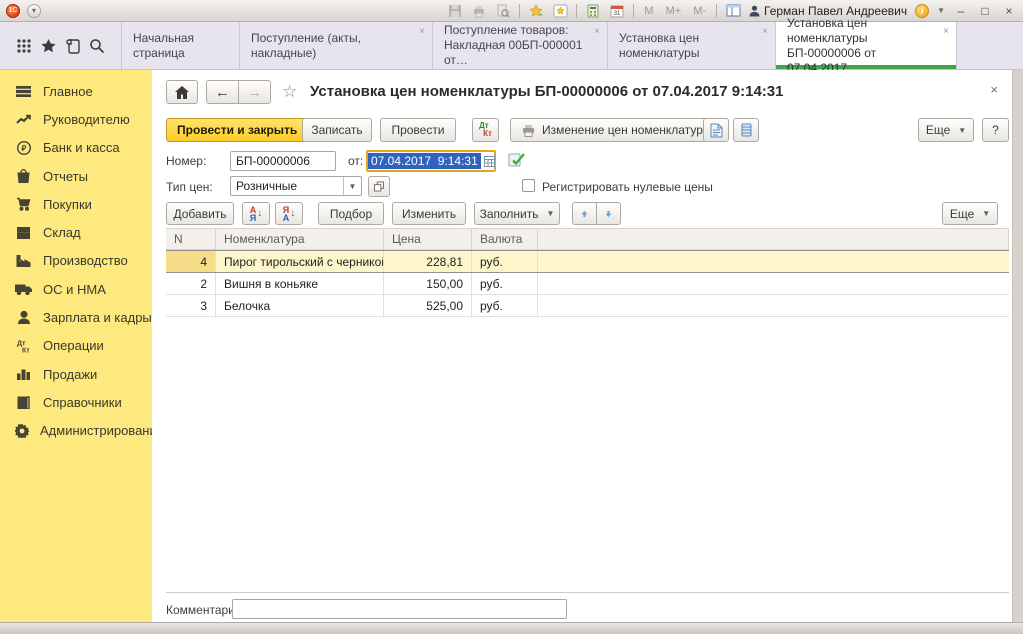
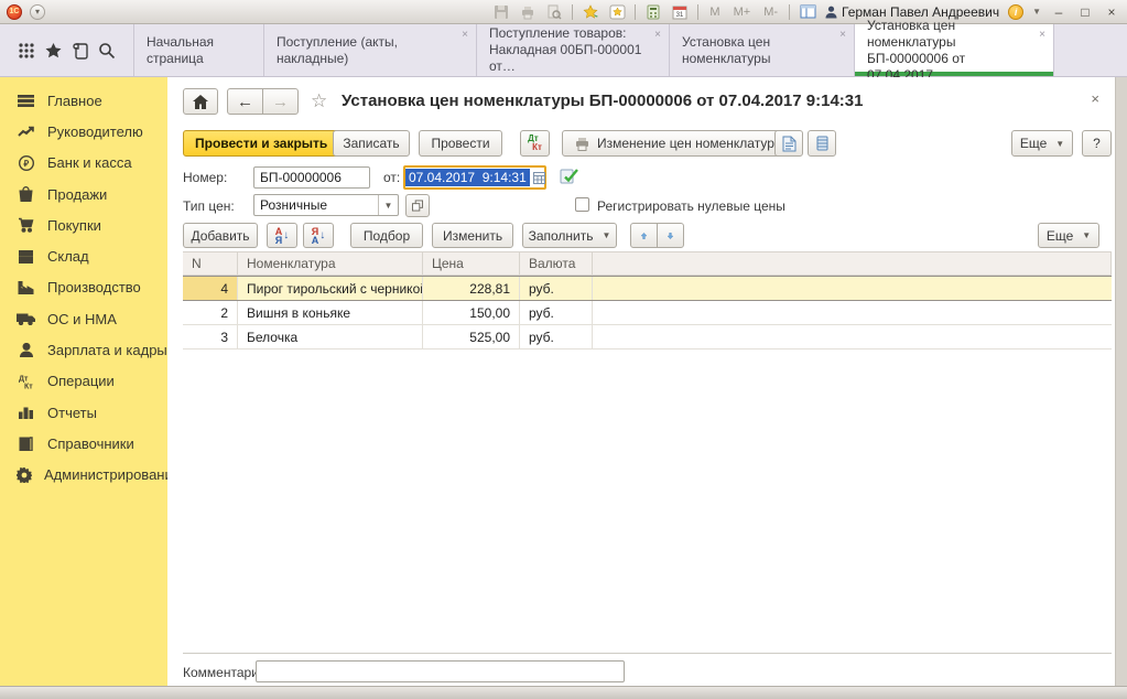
  ▾
  M
  M+
  M-
  Герман Павел Андреевич
  i
  ▼
  –
  □
  ×
  Начальная страница
  Поступление (акты, накладные)
  ×
  Поступление товаров:
  Накладная 00БП-000001 от…
  ×
  Установка цен номенклатуры
  ×
  Установка цен номенклатуры
  БП-00000006 от 07.04.2017…
  ×
  Главное
  Руководителю
  ₽
  Банк и касса
- Отчеты
+ Продажи
  Покупки
  Склад
  Производство
  ОС и НМА
  Зарплата и кадры
  Операции
- Продажи
+ Отчеты
  Справочники
  Администрирован
  ←
  →
  ☆
  Установка цен номенклатуры БП-00000006 от 07.04.2017 9:14:31
  ×
  Провести и закрыть
  Записать
  Провести
  Дт
  Кт
  Изменение цен номенклатур
  Еще
  ▼
  ?
  Номер:
  БП-00000006
  от:
  07.04.2017 9:14:31
  Тип цен:
  Розничные
  ▼
  Регистрировать нулевые цены
  Добавить
  А
  Я
  ↓
  Я
  А
  ↓
  Подбор
  Изменить
  Заполнить
  ▼
  Еще
  ▼
  N
  Номенклатура
  Цена
  Валюта
  4
  Пирог тирольский с чернико
  228,81
  руб.
  2
  Вишня в коньяке
  150,00
  руб.
  3
  Белочка
  525,00
  руб.
  Комментар
